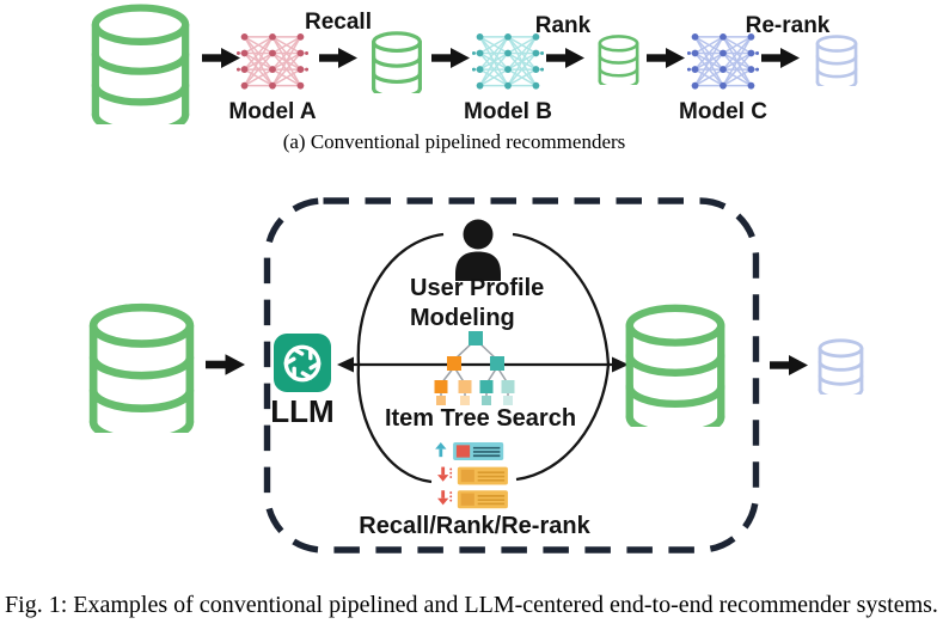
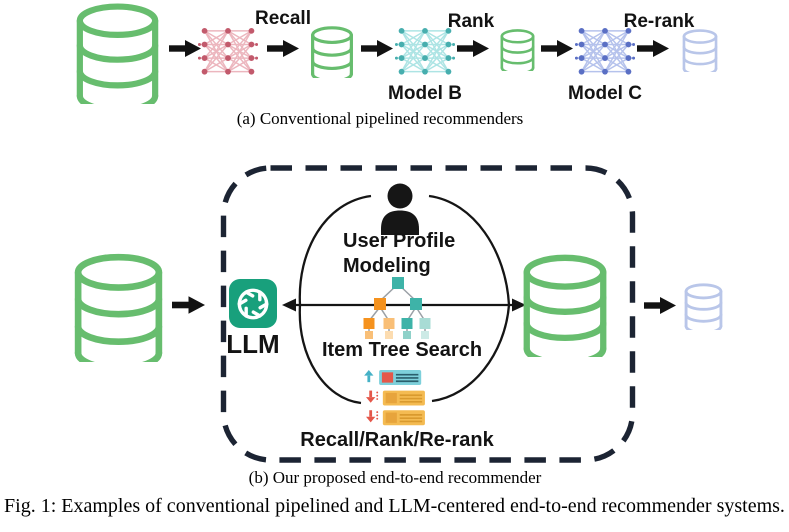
- Model A
  Recall
  Model B
  Rank
  Model C
  Re-rank
  (a) Conventional pipelined recommenders
  LLM
  User Profile
  Modeling
  Item Tree Search
  Recall/Rank/Re-rank
+ (b) Our proposed end-to-end recommender
  Fig. 1: Examples of conventional pipelined and LLM-centered end-to-end recommender systems.
